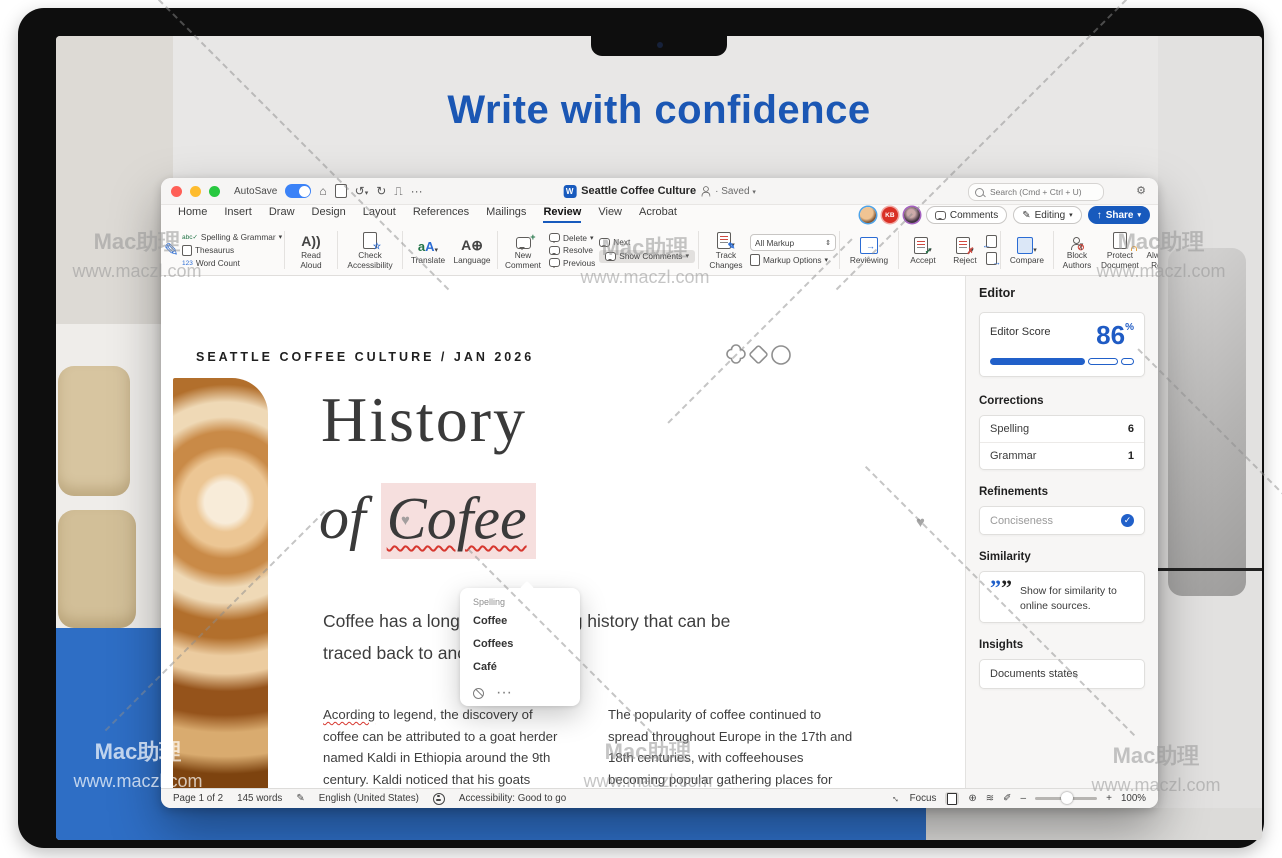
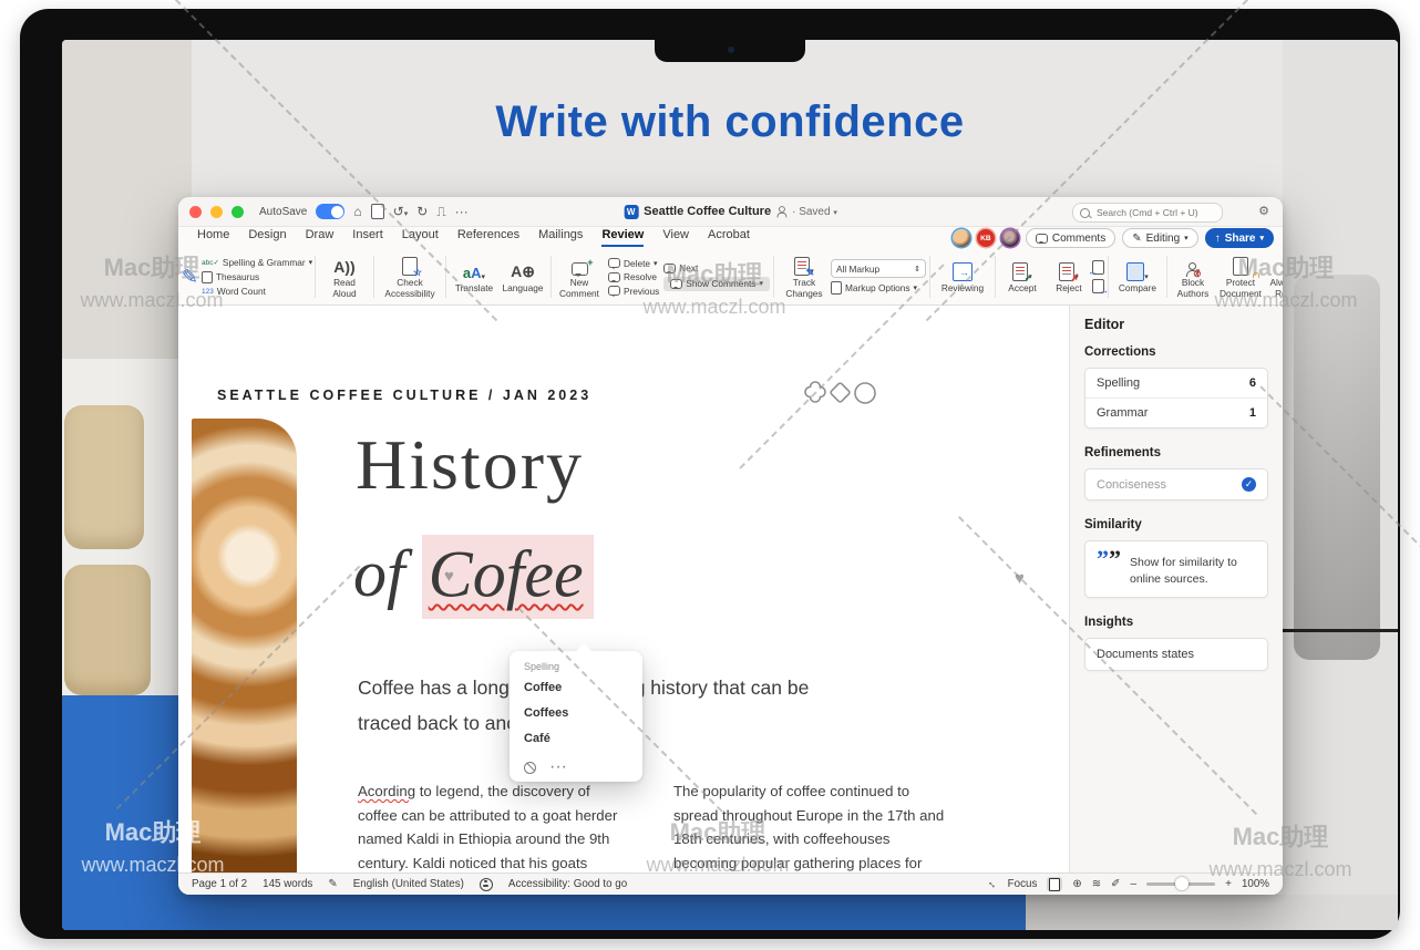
  Write with confidence
  AutoSave
  ⌂
  ↻
  ⎍
  ···
  W
  Seattle Coffee Culture
  · Saved
  Search (Cmd + Ctrl + U)
  ⚙
  Home
- Insert
+ Design
  Draw
- Design
+ Insert
  Layout
  References
  Mailings
  Review
  View
  Acrobat
  Comments
  ✎
  Editing
  ↑
  Share
  ✎
  Spelling & Grammar
  Thesaurus
  Word Count
  A))
  Read
  Aloud
  ☆
  Check
  Accessibility
  aA
  Translate
  A⊕
  Language
  +
  New
  Comment
  Delete
  Resolve
  Previous
  Next
  Show Comments
  ✎
  Track
  Changes
  All Markup
  Markup Options
  →
  Reviewing
  ✓
  Accept
  ✗
  Reject
  ←
  →
  Compare
  ⊘
  Block
  Authors
  Protect
  Document
- SEATTLE COFFEE CULTURE / JAN 2026
+ SEATTLE COFFEE CULTURE / JAN 2023
  History
  of Cofee
  ♥
  ♥
  Acording to legend, the discovery of coffee can be attributed to a goat herder named Kaldi in Ethiopia around the 9th century. Kaldi noticed that his goats
  The popularity of coffee continued to spread throughout Europe in the 17th and 18th centuries, with coffeehouses becoming popular gathering places for
  Spelling
  Coffee
  Coffees
  Café
  ···
  Editor
- Editor Score
- 86%
  Corrections
  Spelling
  6
  Grammar
  1
  Refinements
  Conciseness
  ✓
  Similarity
  ””
  Show for similarity to online sources.
  Insights
  Documents states
  Page 1 of 2
  145 words
  ✎
  English (United States)
  Accessibility: Good to go
  Focus
  ⊕
  ≋
  ✐
  –
  +
  100%
  Mac助理
  www.maczl.com
  Mac助理
  www.maczl.com
  Mac助理
  www.maczl.com
  Mac助理
  www.maczl.com
  Mac助理
  www.maczl.com
  Mac助理
  www.maczl.com
